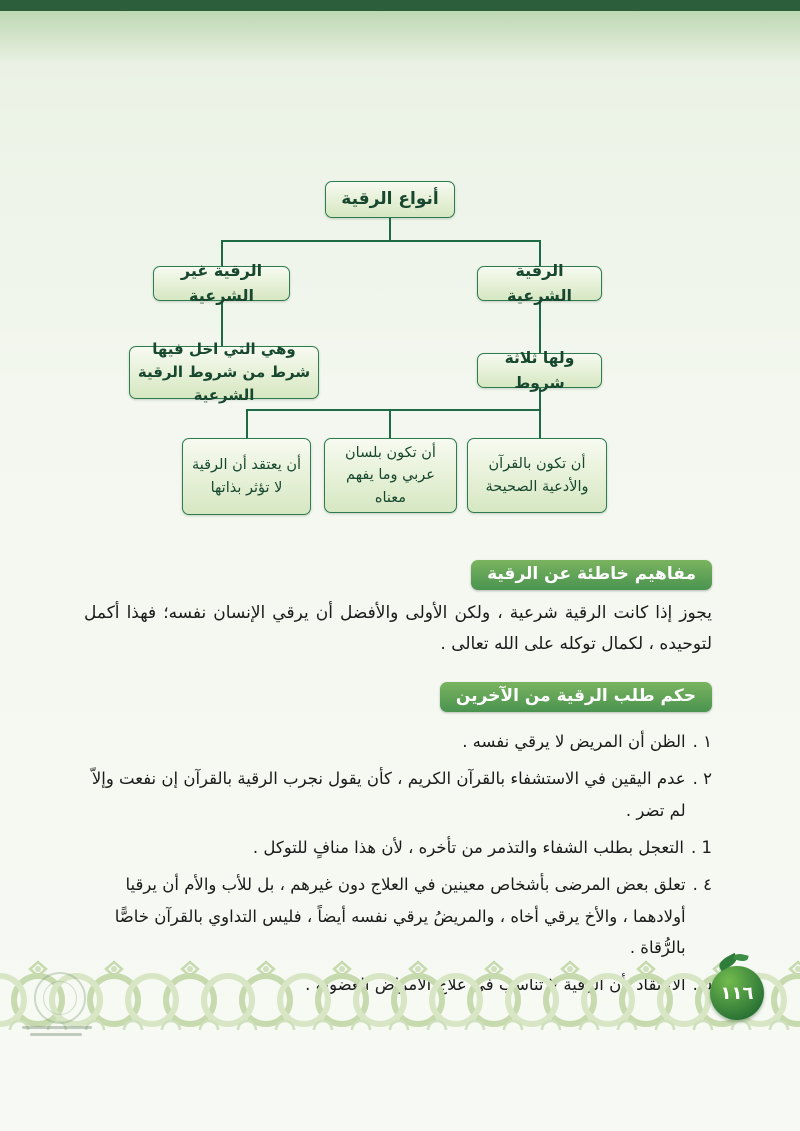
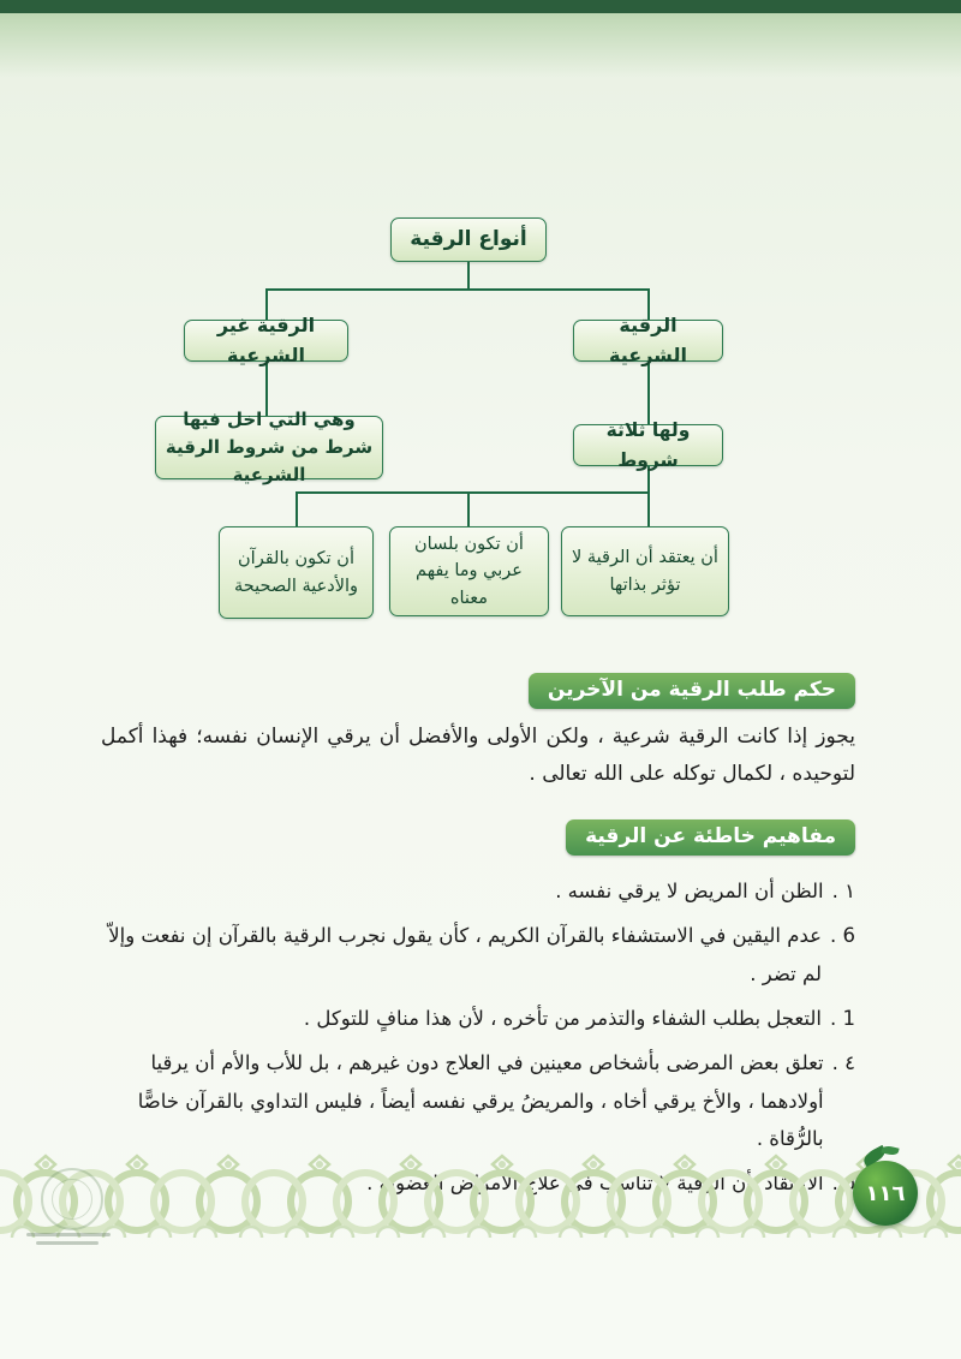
  أنواع الرقية
  الرقية غير الشرعية
  الرقية الشرعية
  وهي التي اخل فيها شرط من شروط الرقية الشرعية
  ولها ثلاثة شروط
- أن تكون بالقرآن والأدعية الصحيحة
+ أن يعتقد أن الرقية لا تؤثر بذاتها
  أن تكون بلسان عربي وما يفهم معناه
- أن يعتقد أن الرقية لا تؤثر بذاتها
+ أن تكون بالقرآن والأدعية الصحيحة
- مفاهيم خاطئة عن الرقية
+ حكم طلب الرقية من الآخرين
  يجوز إذا كانت الرقية شرعية ، ولكن الأولى والأفضل أن يرقي الإنسان نفسه؛ فهذا أكمل لتوحيده ، لكمال توكله على الله تعالى .
- حكم طلب الرقية من الآخرين
+ مفاهيم خاطئة عن الرقية
  ١ .
  الظن أن المريض لا يرقي نفسه .
- ٢ .
+ 6 .
  عدم اليقين في الاستشفاء بالقرآن الكريم ، كأن يقول نجرب الرقية بالقرآن إن نفعت وإلاّ لم تضر .
  1 .
  التعجل بطلب الشفاء والتذمر من تأخره ، لأن هذا منافٍ للتوكل .
  ٤ .
  تعلق بعض المرضى بأشخاص معينين في العلاج دون غيرهم ، بل للأب والأم أن يرقيا أولادهما ، والأخ يرقي أخاه ، والمريضُ يرقي نفسه أيضاً ، فليس التداوي بالقرآن خاصًّا بالرُّقاة .
  ١١٦
